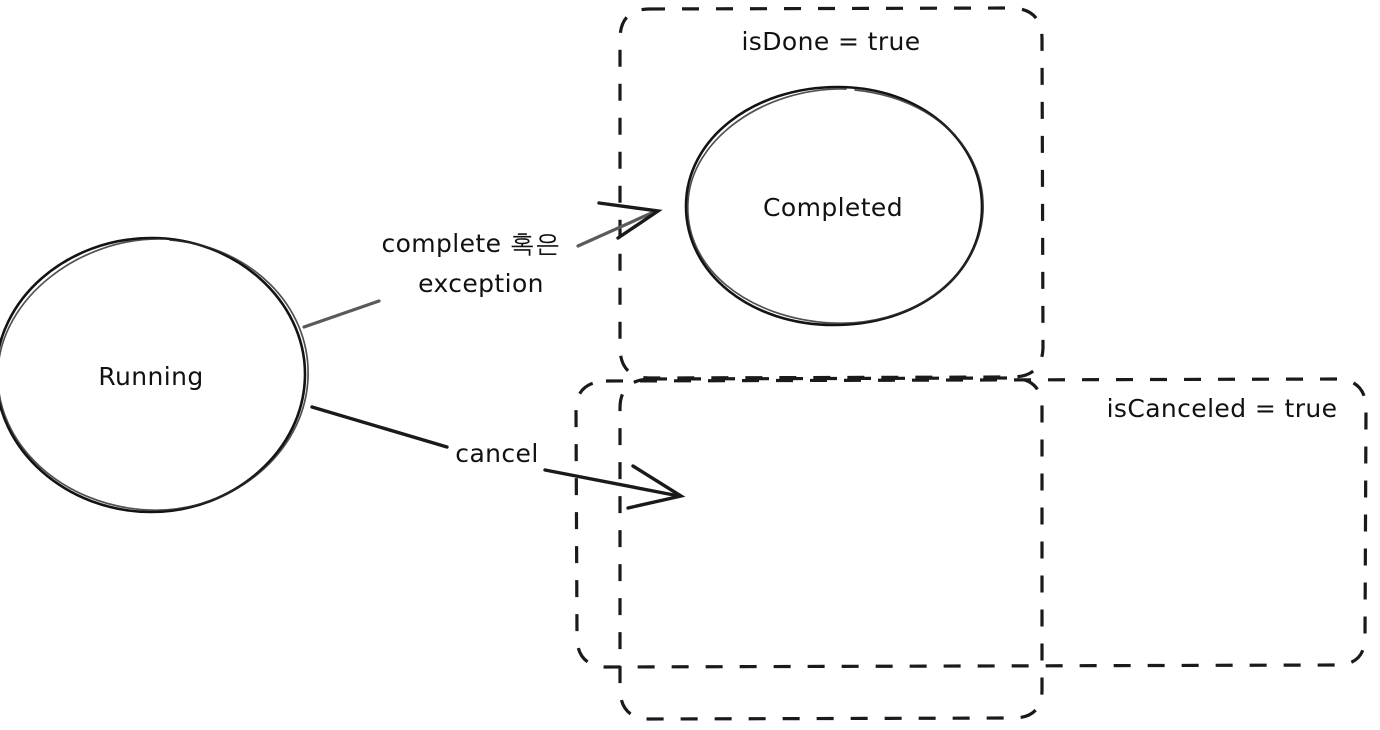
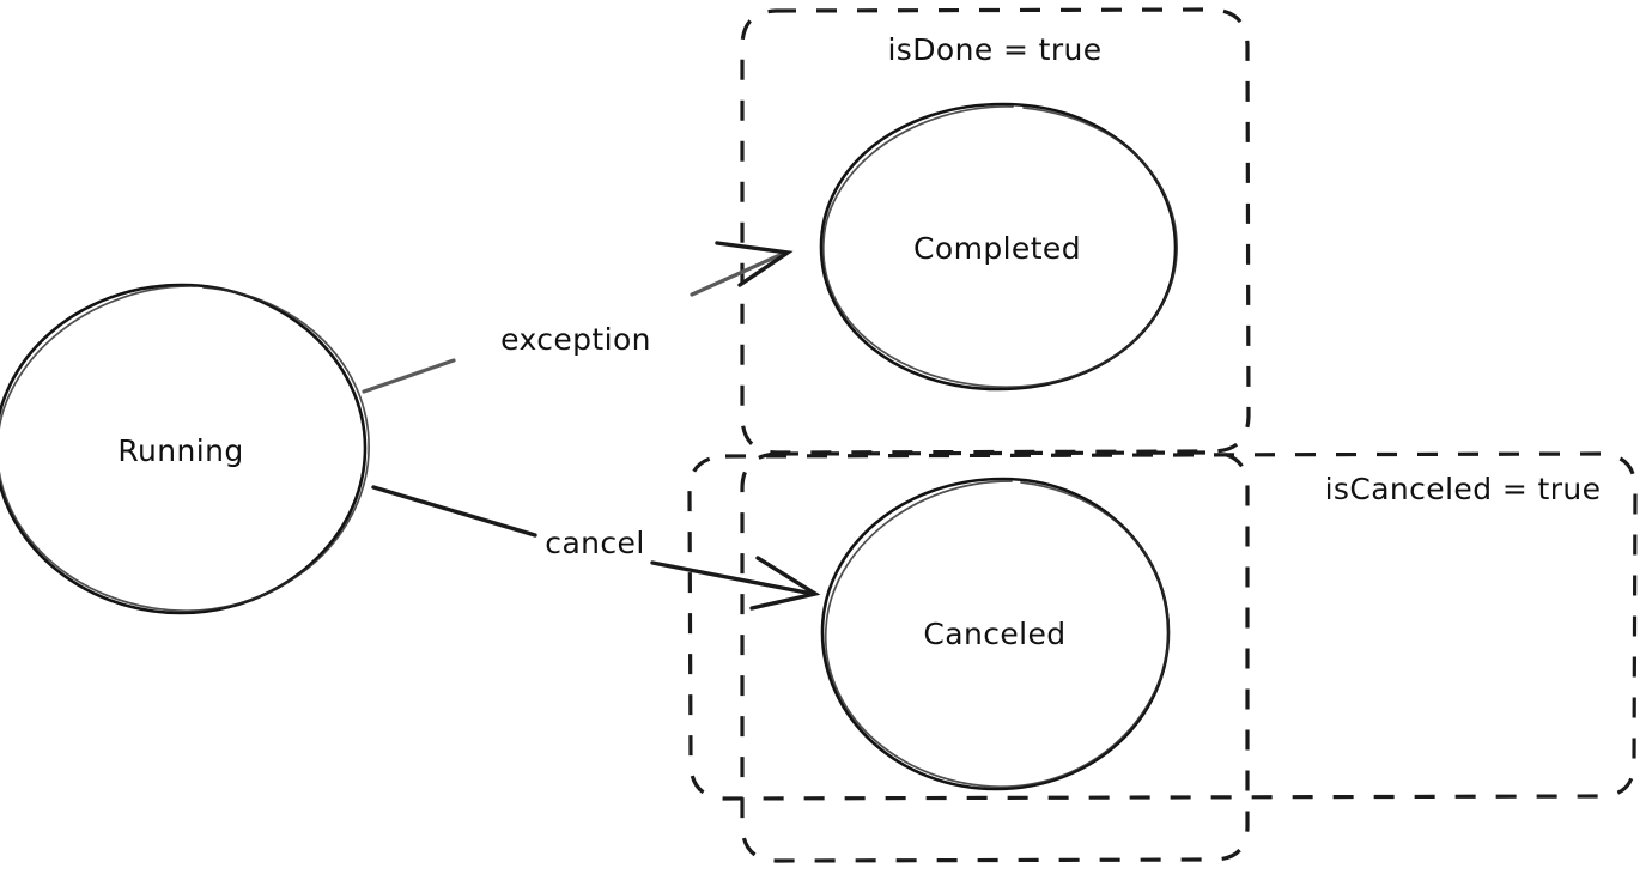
  isDone = true
  isCanceled = true
- complete 혹은
  exception
  cancel
  Running
  Completed
+ Canceled
